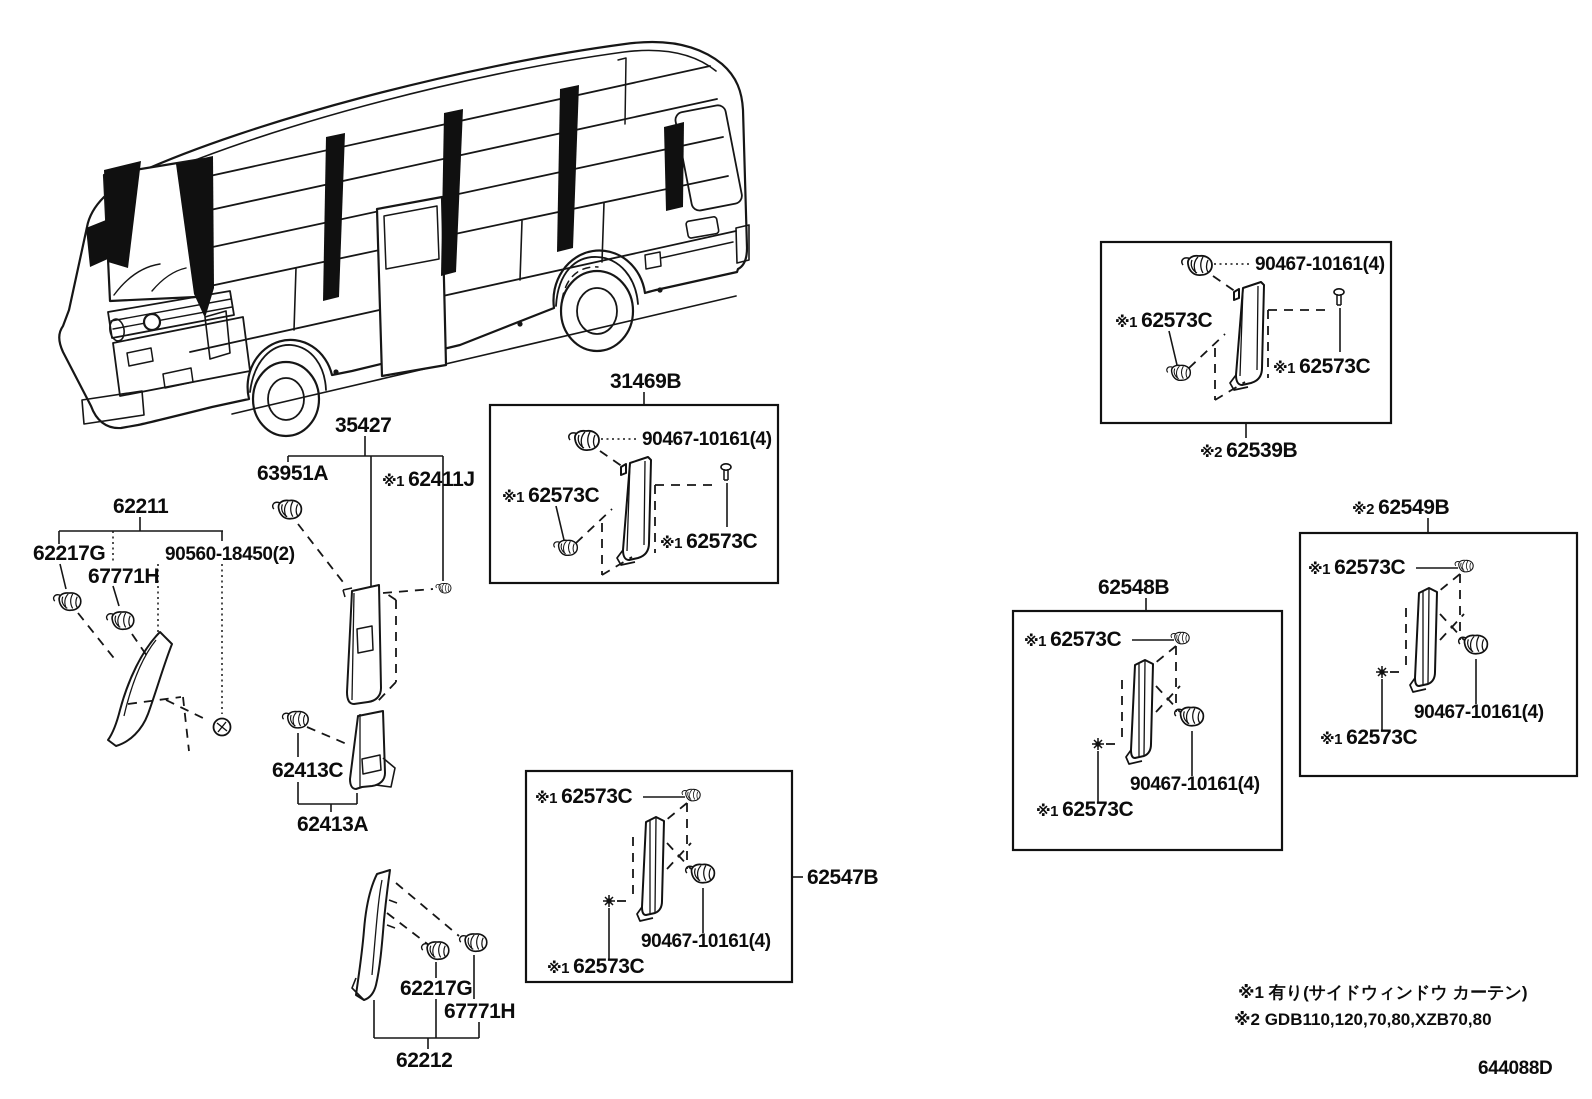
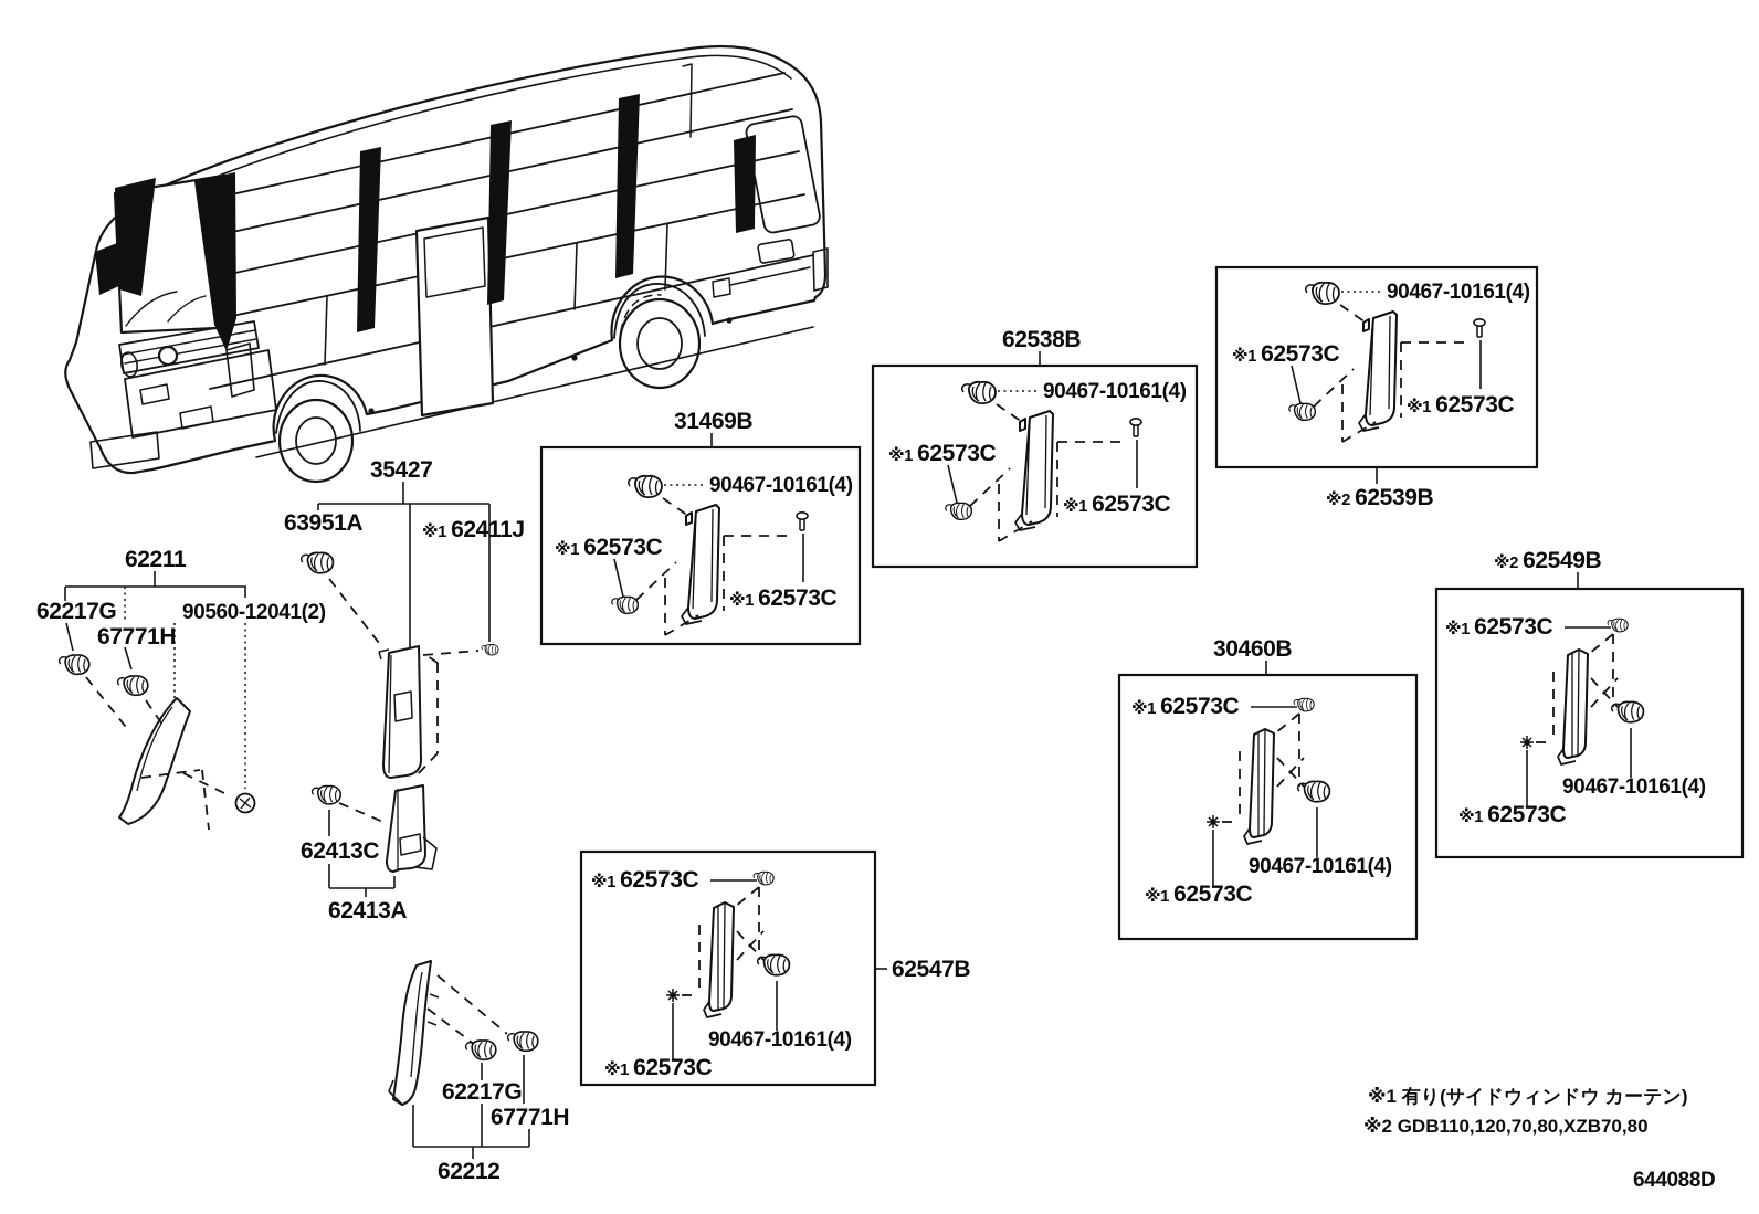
  35427
  63951A
  ※1 62411J
  62413C
  62413A
  62211
  62217G
  67771H
- 90560-18450(2)
+ 90560-12041(2)
  62217G
  67771H
  62212
  31469B
+ 62538B
  ※2 62539B
- 62548B
+ 30460B
  ※2 62549B
  62547B
  ※1 有り(サイドウィンドウ カーテン)
  ※2 GDB110,120,70,80,XZB70,80
  644088D
